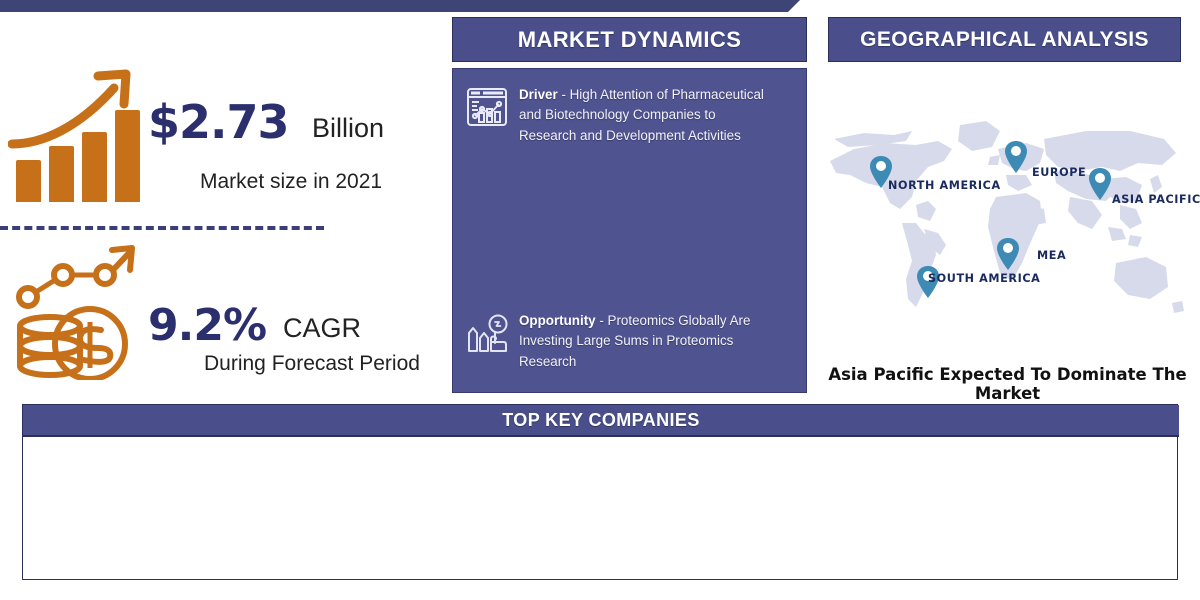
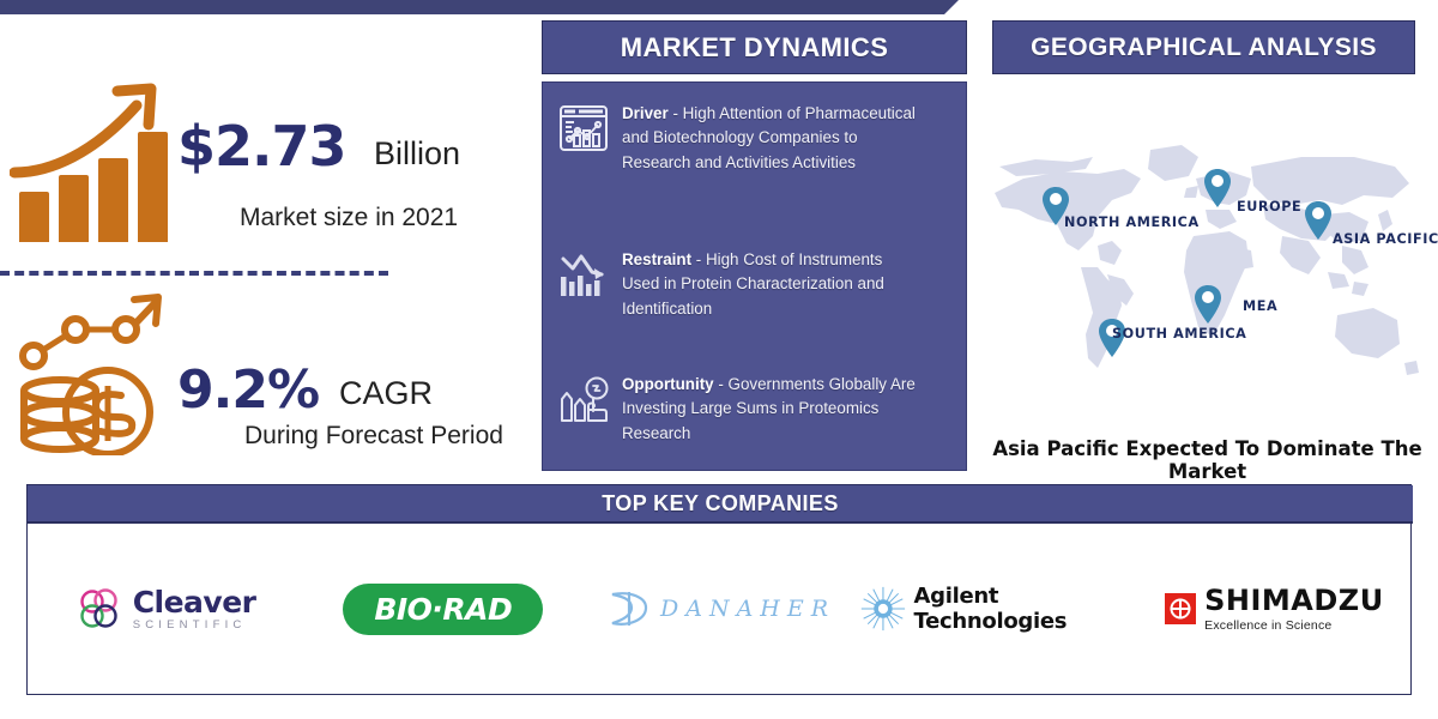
  $2.73
  Billion
  Market size in 2021
  9.2%
  CAGR
  During Forecast Period
  MARKET DYNAMICS
- Driver - High Attention of Pharmaceutical and Biotechnology Companies to Research and Development Activities
+ Driver - High Attention of Pharmaceutical and Biotechnology Companies to Research and Activities Activities
+ Restraint - High Cost of Instruments Used in Protein Characterization and Identification
- Opportunity - Proteomics Globally Are Investing Large Sums in Proteomics Research
+ Opportunity - Governments Globally Are Investing Large Sums in Proteomics Research
  GEOGRAPHICAL ANALYSIS
  NORTH AMERICA
  EUROPE
  ASIA PACIFIC
  MEA
  SOUTH AMERICA
  Asia Pacific Expected To Dominate The Market
  TOP KEY COMPANIES
+ Cleaver
+ SCIENTIFIC
+ BIO·RAD
+ DANAHER
+ Agilent Technologies
+ SHIMADZU
+ Excellence in Science
